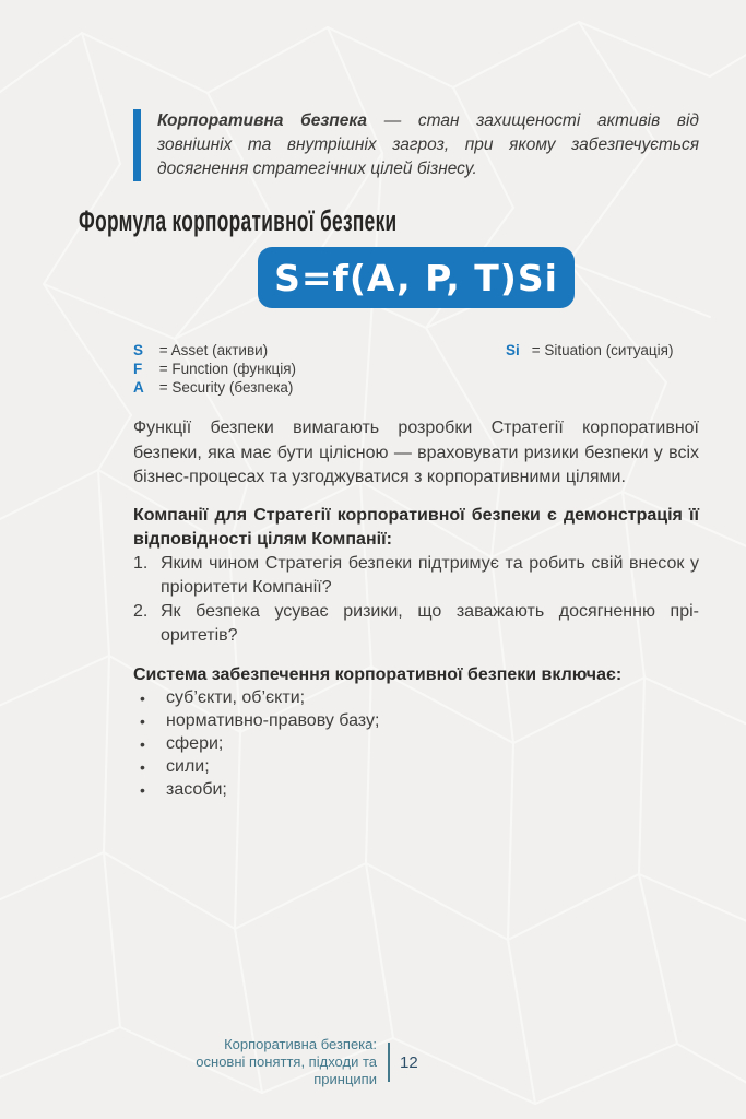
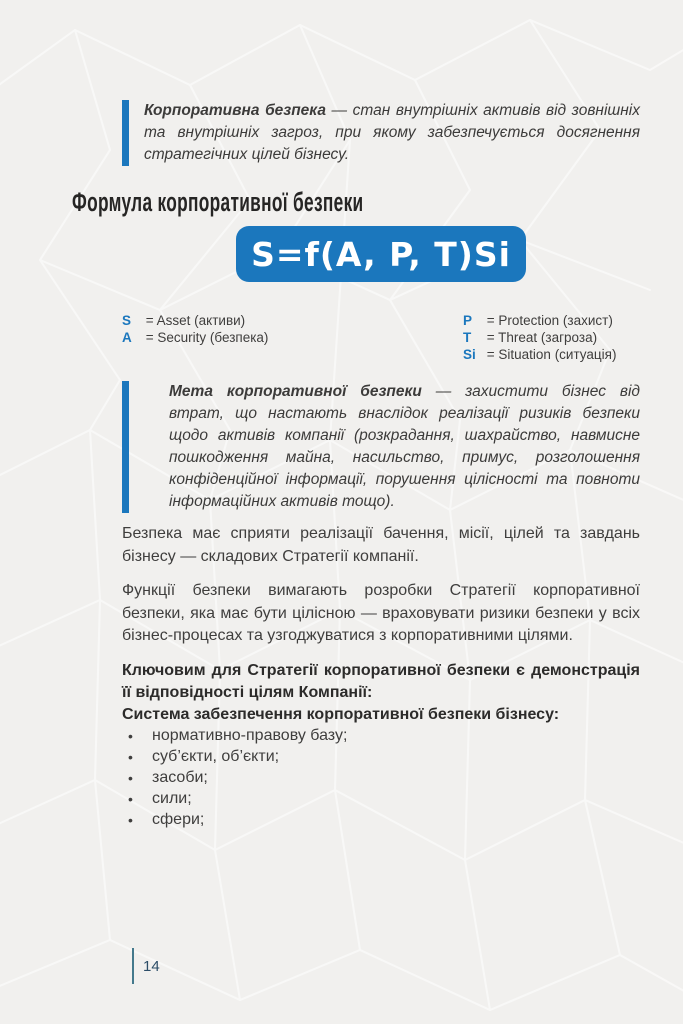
- Корпоративна безпека — стан захищеності активів від зовнішніх та внутрішніх загроз, при якому забезпечується досягнення стратегічних цілей бізнесу.
+ Корпоративна безпека — стан внутрішніх активів від зовнішніх та внутрішніх загроз, при якому забезпечується досягнення стратегічних цілей бізнесу.
  Формула корпоративної безпеки
  S=f(A, P, T)Si
  S = Asset (активи)
- F = Function (функція)
  A = Security (безпека)
+ P = Protection (захист)
+ T = Threat (загроза)
  Si = Situation (ситуація)
+ Мета корпоративної безпеки — захистити бізнес від втрат, що настають внаслідок реалізації ризиків безпе­ки щодо активів компанії (розкрадання, шахрайство, навмисне пошкодження майна, насильство, примус, розголошення конфіденційної інформації, порушення цілісності та повноти інформаційних активів тощо).
+ Безпека має сприяти реалізації бачення, місії, цілей та завдань бізнесу — складових Стратегії компанії.
  Функції безпеки вимагають розробки Стратегії корпоратив­ної безпеки, яка має бути цілісною — враховувати ризики безпеки у всіх бізнес-процесах та узгоджуватися з корпоративними цілями.
- Компанії для Стратегії корпоративної безпеки є демон­страція її відповідності цілям Компанії:
+ Ключовим для Стратегії корпоративної безпеки є демон­страція її відповідності цілям Компанії:
- 1.
- Яким чином Стратегія безпеки підтримує та робить свій внесок у пріоритети Компанії?
- 2.
- Як безпека усуває ризики, що заважають досягненню прі­оритетів?
- Система забезпечення корпоративної безпеки включає:
+ Система забезпечення корпоративної безпеки бізнесу:
  •
- суб’єкти, об’єкти;
+ нормативно-правову базу;
  •
- нормативно-правову базу;
+ суб’єкти, об’єкти;
  •
- сфери;
+ засоби;
  •
  сили;
  •
- засоби;
+ сфери;
- Корпоративна безпека:
- основні поняття, підходи та принципи
- 12
+ 14
